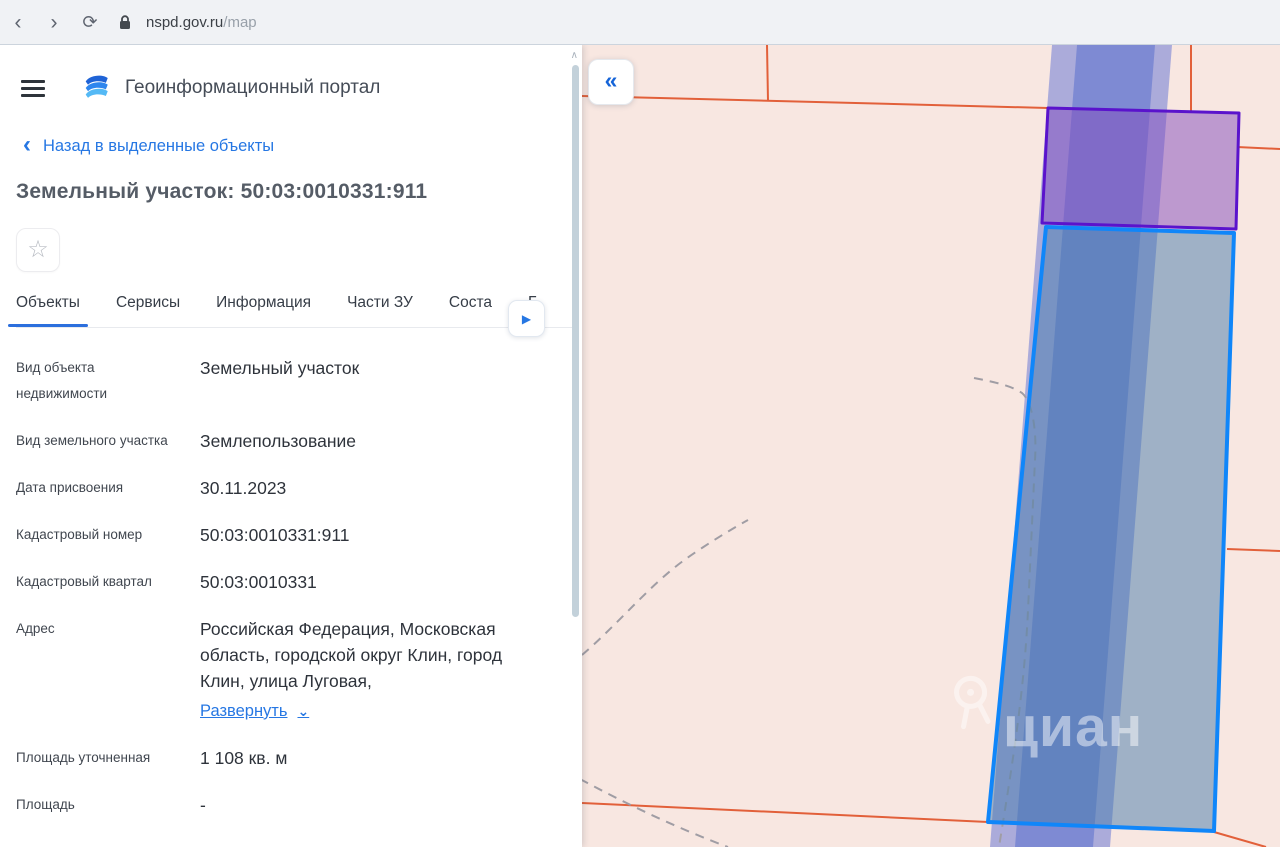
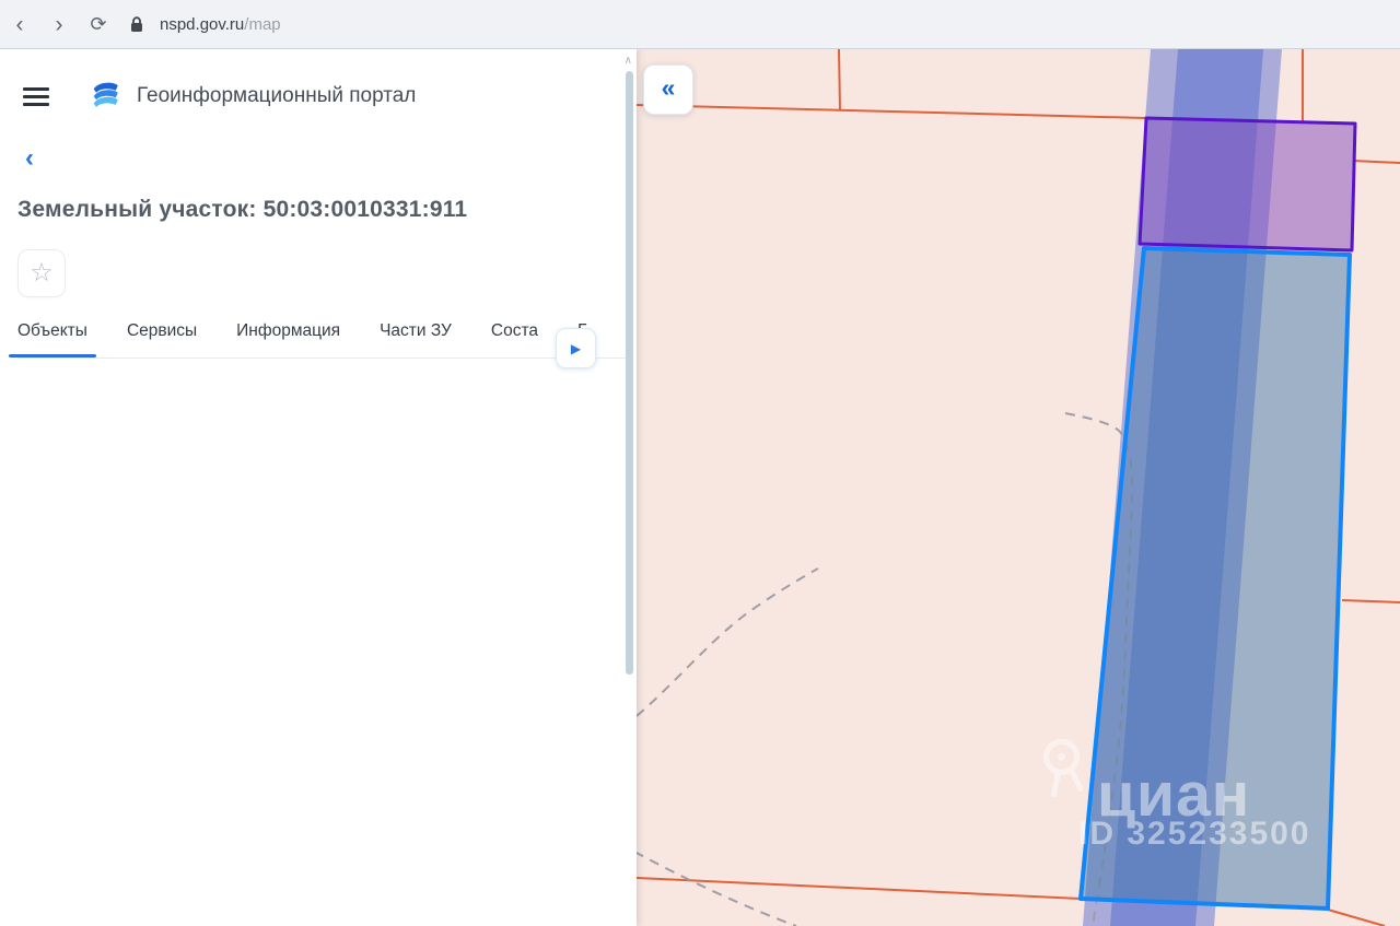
  ‹
  ›
  ⟳
  nspd.gov.ru/map
  Геоинформационный портал
  ‹
- Назад в выделенные объекты
  Земельный участок: 50:03:0010331:911
  ☆
  Объекты
  Сервисы
  Информация
  Части ЗУ
  Соста
  ▶
- Вид объекта недвижимости
- Земельный участок
- Вид земельного участка
- Землепользование
- Дата присвоения
- 30.11.2023
- Кадастровый номер
- 50:03:0010331:911
- Кадастровый квартал
- 50:03:0010331
- Адрес
- Российская Федерация, Московская область, городской округ Клин, город Клин, улица Луговая,
- Развернуть
- ⌄
- Площадь уточненная
- 1 108 кв. м
- Площадь
- -
  ∧
  циан
+ ID 325233500
  «
